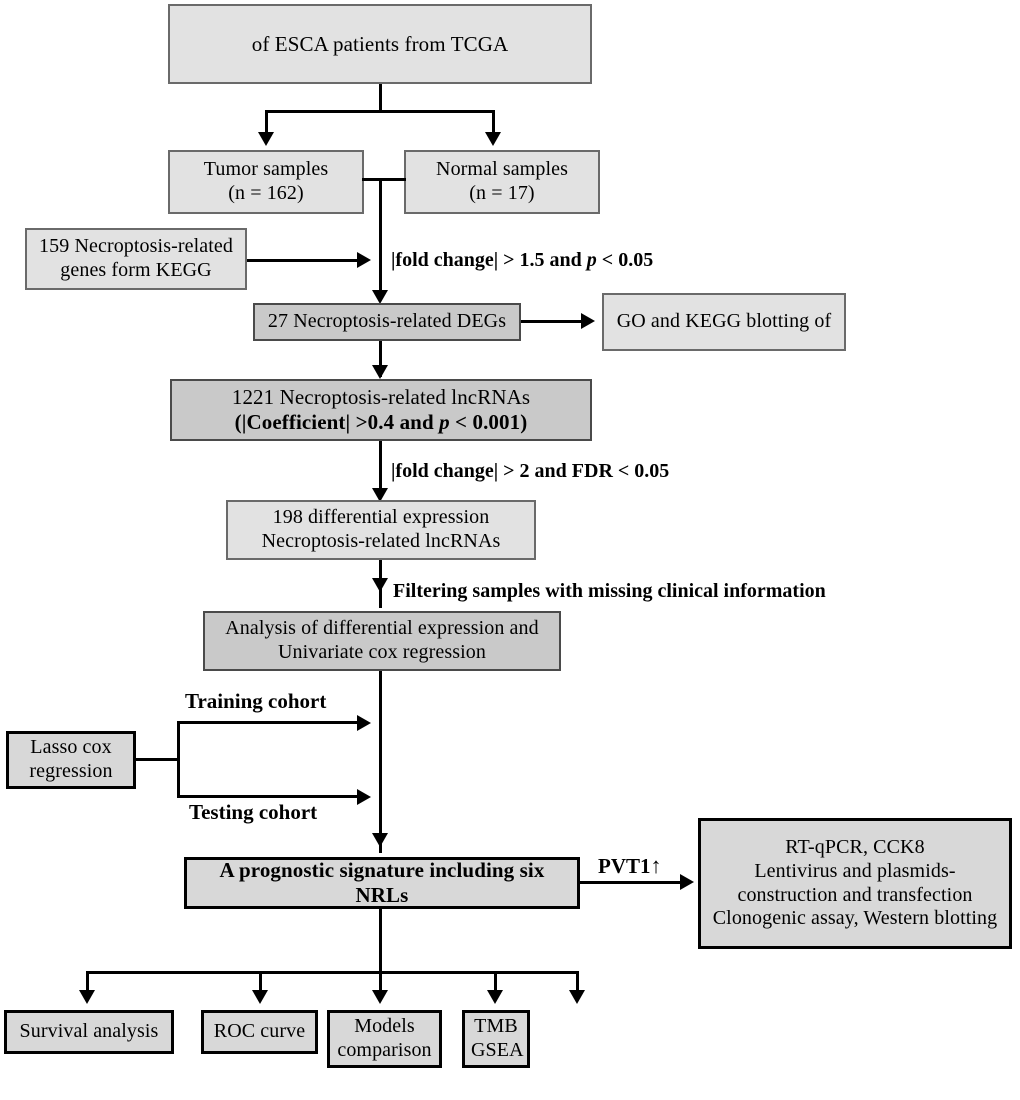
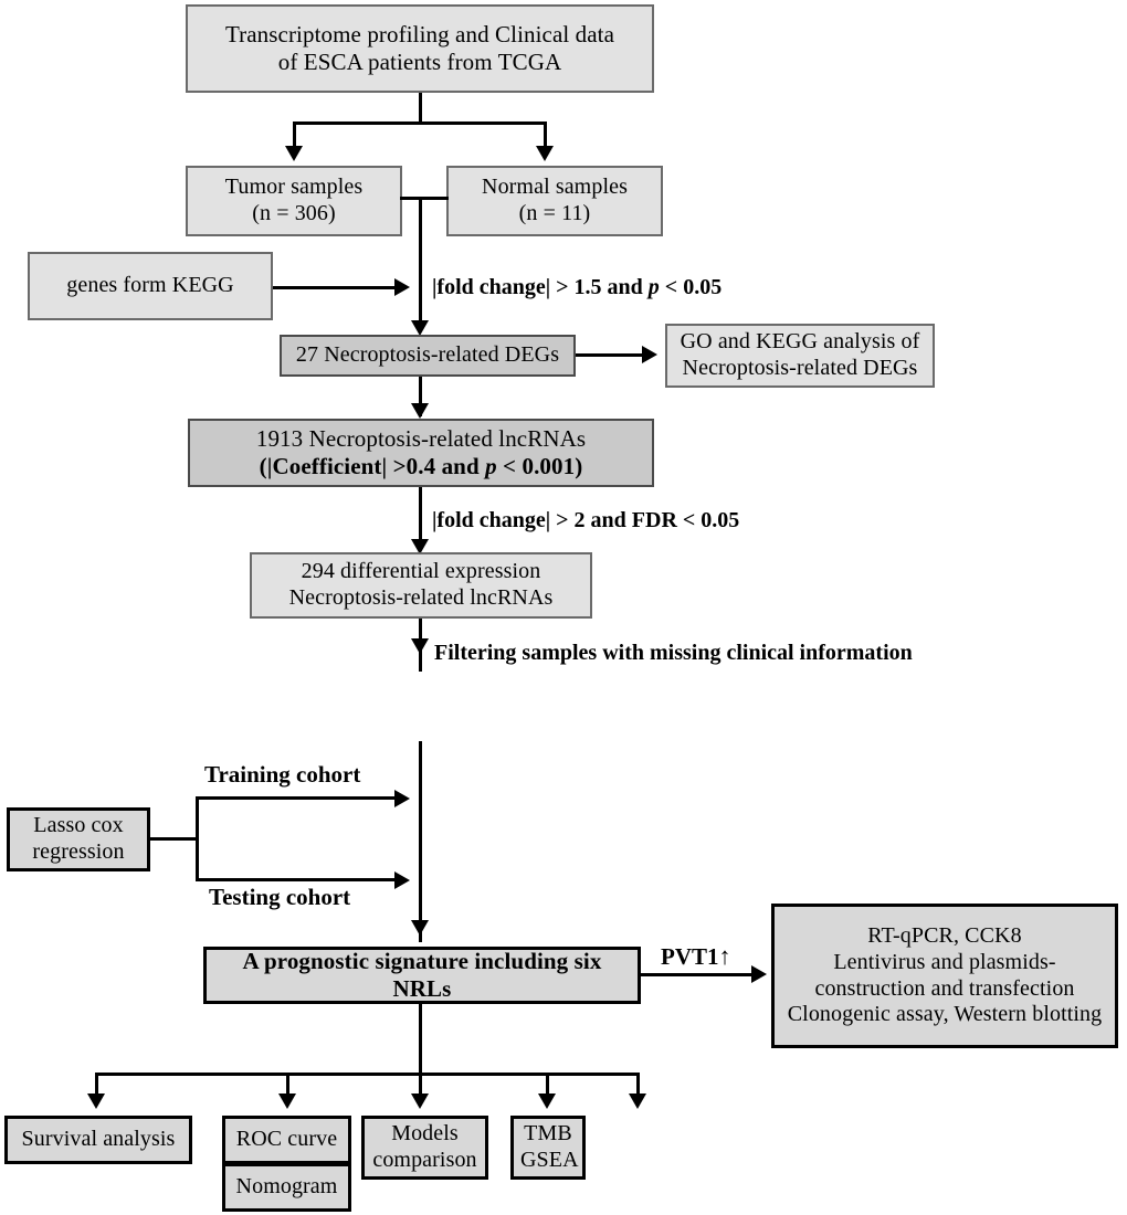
+ Transcriptome profiling and Clinical data
  of ESCA patients from TCGA
  Tumor samples
- (n = 162)
+ (n = 306)
  Normal samples
- (n = 17)
+ (n = 11)
- 159 Necroptosis-related
  genes form KEGG
  |fold change| > 1.5 and p < 0.05
  27 Necroptosis-related DEGs
- GO and KEGG blotting of
+ GO and KEGG analysis of
+ Necroptosis-related DEGs
- 1221 Necroptosis-related lncRNAs
+ 1913 Necroptosis-related lncRNAs
  (|Coefficient| >0.4 and p < 0.001)
  |fold change| > 2 and FDR < 0.05
- 198 differential expression
+ 294 differential expression
  Necroptosis-related lncRNAs
  Filtering samples with missing clinical information
- Analysis of differential expression and
- Univariate cox regression
  Lasso cox
  regression
  Training cohort
  Testing cohort
  A prognostic signature including six NRLs
  PVT1↑
  RT-qPCR, CCK8
  Lentivirus and plasmids-
  construction and transfection
  Clonogenic assay, Western blotting
  Survival analysis
  ROC curve
+ Nomogram
  Models
  comparison
  TMB
  GSEA
